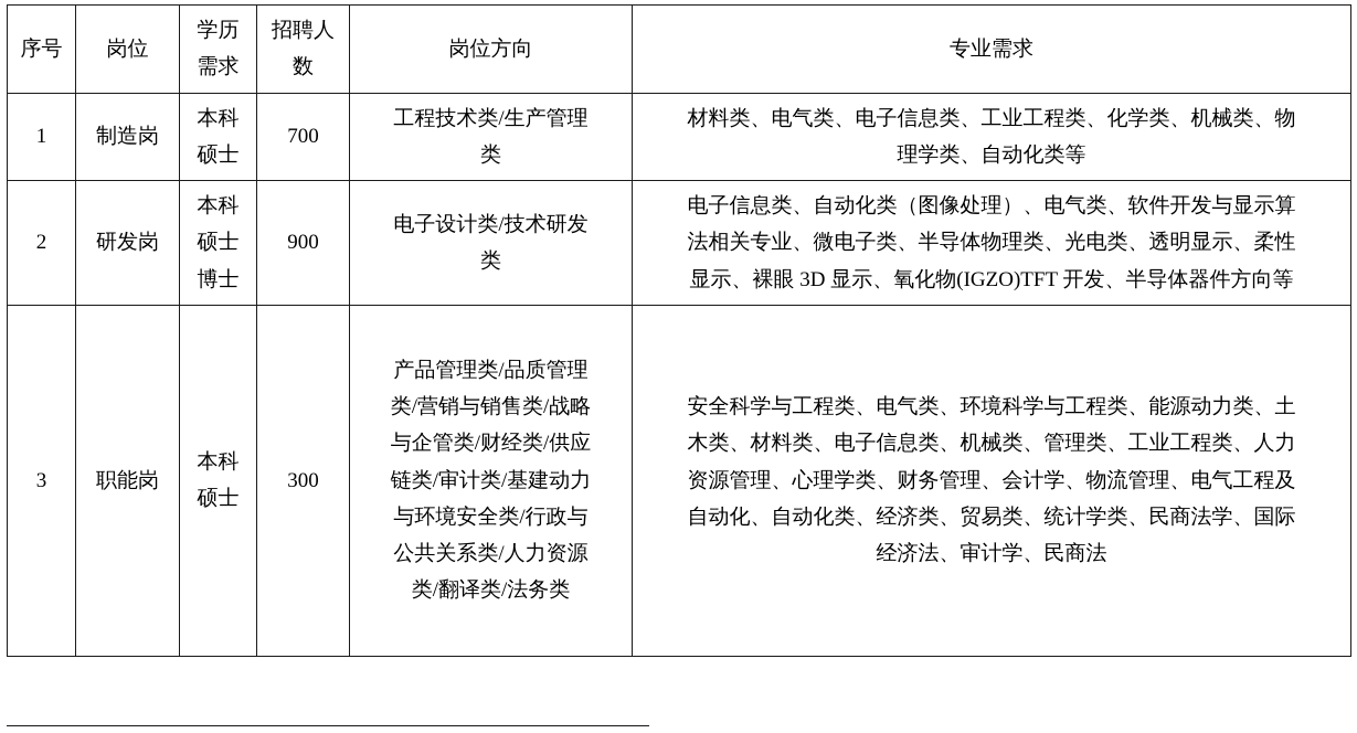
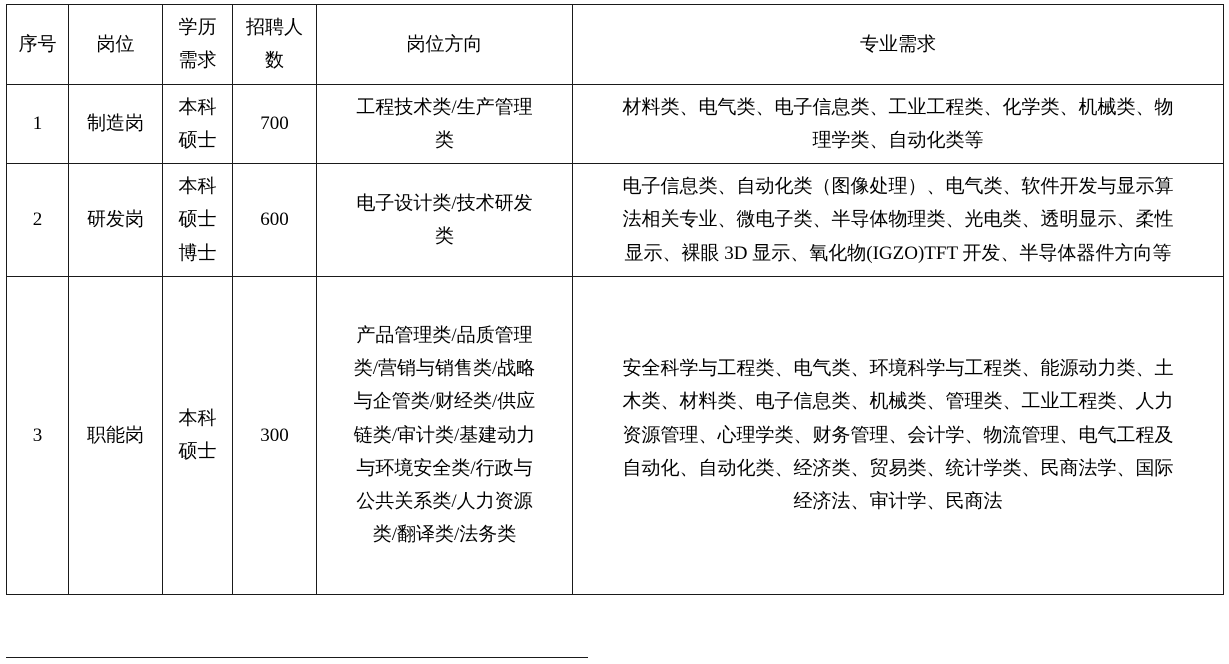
  序号	岗位	学历 需求	招聘人 数	岗位方向	专业需求
  1	制造岗	本科 硕士	700	工程技术类/生产管理 类	材料类、电气类、电子信息类、工业工程类、化学类、机械类、物 理学类、自动化类等
- 2	研发岗	本科 硕士 博士	900	电子设计类/技术研发 类	电子信息类、自动化类（图像处理）、电气类、软件开发与显示算 法相关专业、微电子类、半导体物理类、光电类、透明显示、柔性 显示、裸眼 3D 显示、氧化物(IGZO)TFT 开发、半导体器件方向等
+ 2	研发岗	本科 硕士 博士	600	电子设计类/技术研发 类	电子信息类、自动化类（图像处理）、电气类、软件开发与显示算 法相关专业、微电子类、半导体物理类、光电类、透明显示、柔性 显示、裸眼 3D 显示、氧化物(IGZO)TFT 开发、半导体器件方向等
  3	职能岗	本科 硕士	300	产品管理类/品质管理 类/营销与销售类/战略 与企管类/财经类/供应 链类/审计类/基建动力 与环境安全类/行政与 公共关系类/人力资源 类/翻译类/法务类	安全科学与工程类、电气类、环境科学与工程类、能源动力类、土 木类、材料类、电子信息类、机械类、管理类、工业工程类、人力 资源管理、心理学类、财务管理、会计学、物流管理、电气工程及 自动化、自动化类、经济类、贸易类、统计学类、民商法学、国际 经济法、审计学、民商法
